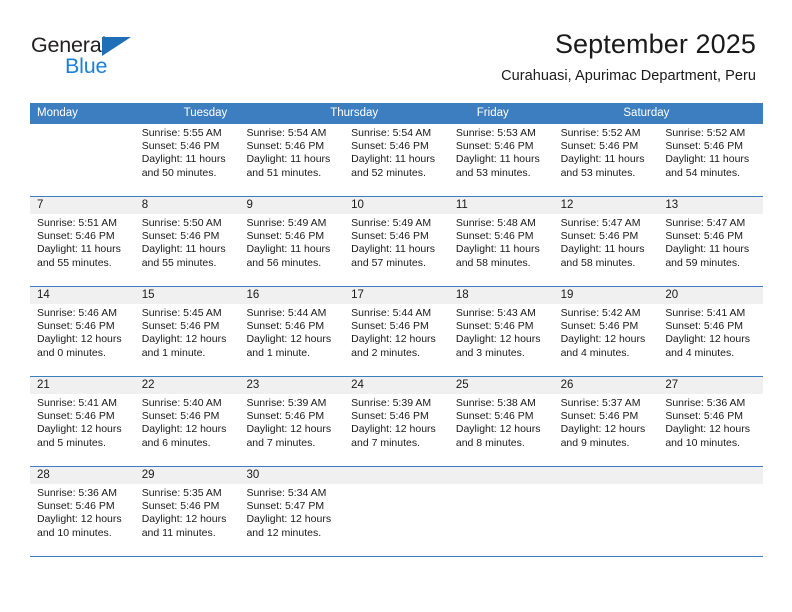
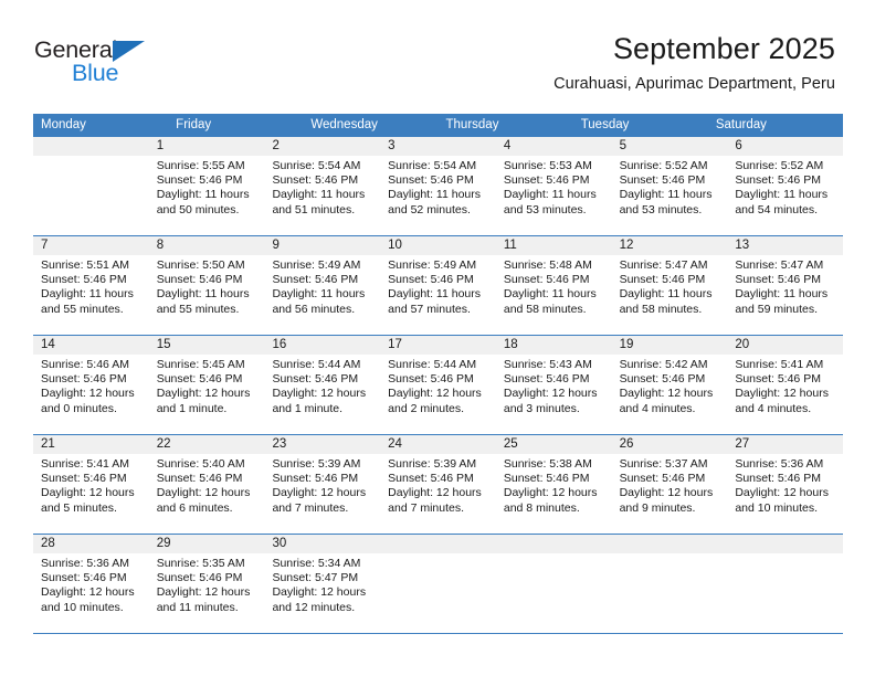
  General
  Blue
  September 2025
  Curahuasi, Apurimac Department, Peru
  Monday
- Tuesday
+ Friday
+ Wednesday
  Thursday
- Friday
+ Tuesday
  Saturday
+ 1
+ 2
+ 3
+ 4
+ 5
+ 6
  Sunrise: 5:55 AM
  Sunset: 5:46 PM
  Daylight: 11 hours
  and 50 minutes.
  Sunrise: 5:54 AM
  Sunset: 5:46 PM
  Daylight: 11 hours
  and 51 minutes.
  Sunrise: 5:54 AM
  Sunset: 5:46 PM
  Daylight: 11 hours
  and 52 minutes.
  Sunrise: 5:53 AM
  Sunset: 5:46 PM
  Daylight: 11 hours
  and 53 minutes.
  Sunrise: 5:52 AM
  Sunset: 5:46 PM
  Daylight: 11 hours
  and 53 minutes.
  Sunrise: 5:52 AM
  Sunset: 5:46 PM
  Daylight: 11 hours
  and 54 minutes.
  7
  8
  9
  10
  11
  12
  13
  Sunrise: 5:51 AM
  Sunset: 5:46 PM
  Daylight: 11 hours
  and 55 minutes.
  Sunrise: 5:50 AM
  Sunset: 5:46 PM
  Daylight: 11 hours
  and 55 minutes.
  Sunrise: 5:49 AM
  Sunset: 5:46 PM
  Daylight: 11 hours
  and 56 minutes.
  Sunrise: 5:49 AM
  Sunset: 5:46 PM
  Daylight: 11 hours
  and 57 minutes.
  Sunrise: 5:48 AM
  Sunset: 5:46 PM
  Daylight: 11 hours
  and 58 minutes.
  Sunrise: 5:47 AM
  Sunset: 5:46 PM
  Daylight: 11 hours
  and 58 minutes.
  Sunrise: 5:47 AM
  Sunset: 5:46 PM
  Daylight: 11 hours
  and 59 minutes.
  14
  15
  16
  17
  18
  19
  20
  Sunrise: 5:46 AM
  Sunset: 5:46 PM
  Daylight: 12 hours
  and 0 minutes.
  Sunrise: 5:45 AM
  Sunset: 5:46 PM
  Daylight: 12 hours
  and 1 minute.
  Sunrise: 5:44 AM
  Sunset: 5:46 PM
  Daylight: 12 hours
  and 1 minute.
  Sunrise: 5:44 AM
  Sunset: 5:46 PM
  Daylight: 12 hours
  and 2 minutes.
  Sunrise: 5:43 AM
  Sunset: 5:46 PM
  Daylight: 12 hours
  and 3 minutes.
  Sunrise: 5:42 AM
  Sunset: 5:46 PM
  Daylight: 12 hours
  and 4 minutes.
  Sunrise: 5:41 AM
  Sunset: 5:46 PM
  Daylight: 12 hours
  and 4 minutes.
  21
  22
  23
  24
  25
  26
  27
  Sunrise: 5:41 AM
  Sunset: 5:46 PM
  Daylight: 12 hours
  and 5 minutes.
  Sunrise: 5:40 AM
  Sunset: 5:46 PM
  Daylight: 12 hours
  and 6 minutes.
  Sunrise: 5:39 AM
  Sunset: 5:46 PM
  Daylight: 12 hours
  and 7 minutes.
  Sunrise: 5:39 AM
  Sunset: 5:46 PM
  Daylight: 12 hours
  and 7 minutes.
  Sunrise: 5:38 AM
  Sunset: 5:46 PM
  Daylight: 12 hours
  and 8 minutes.
  Sunrise: 5:37 AM
  Sunset: 5:46 PM
  Daylight: 12 hours
  and 9 minutes.
  Sunrise: 5:36 AM
  Sunset: 5:46 PM
  Daylight: 12 hours
  and 10 minutes.
  28
  29
  30
  Sunrise: 5:36 AM
  Sunset: 5:46 PM
  Daylight: 12 hours
  and 10 minutes.
  Sunrise: 5:35 AM
  Sunset: 5:46 PM
  Daylight: 12 hours
  and 11 minutes.
  Sunrise: 5:34 AM
  Sunset: 5:47 PM
  Daylight: 12 hours
  and 12 minutes.
